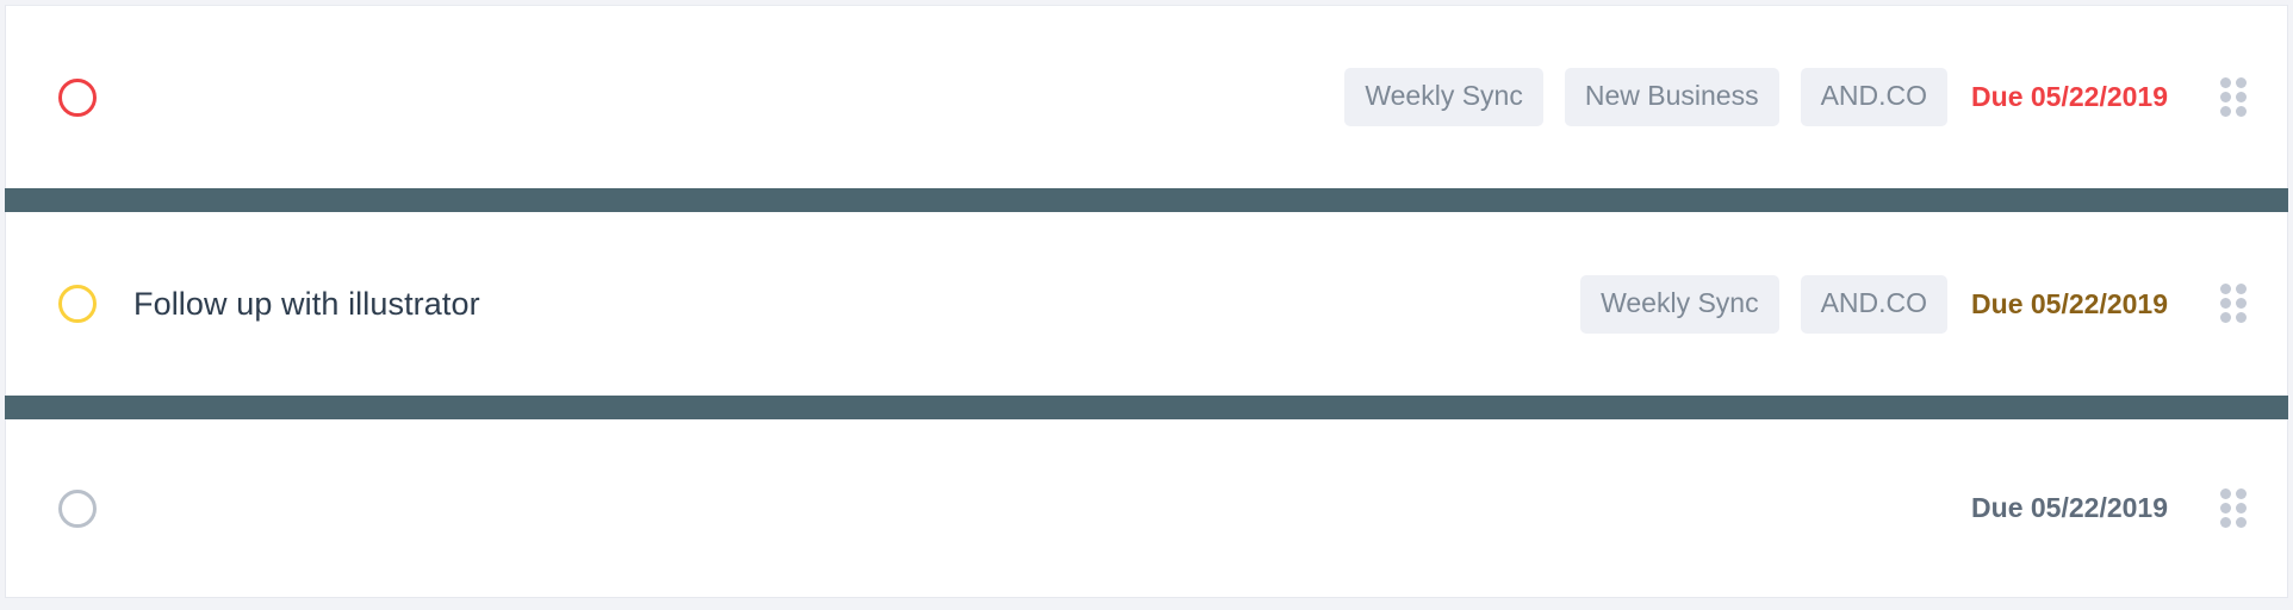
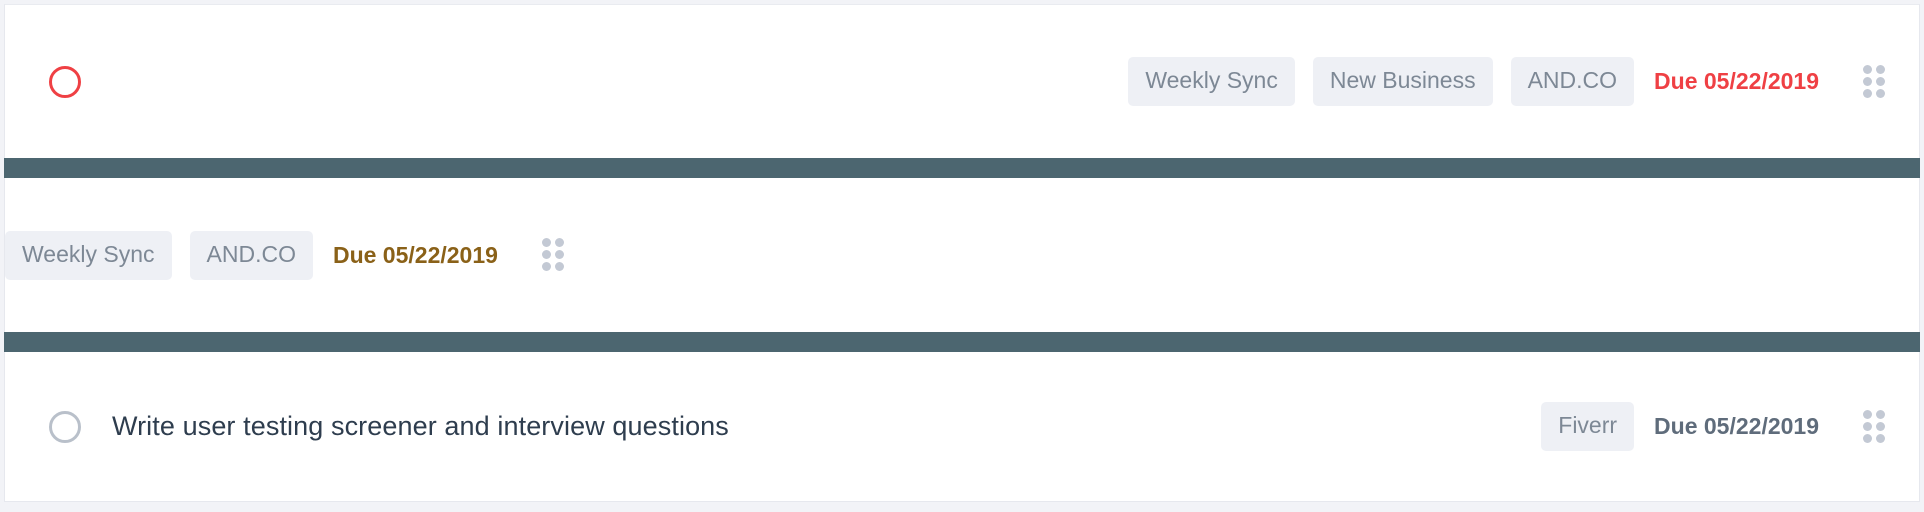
  Weekly Sync
  New Business
  AND.CO
  Due 05/22/2019
- Follow up with illustrator
  Weekly Sync
  AND.CO
  Due 05/22/2019
+ Write user testing screener and interview questions
+ Fiverr
  Due 05/22/2019
